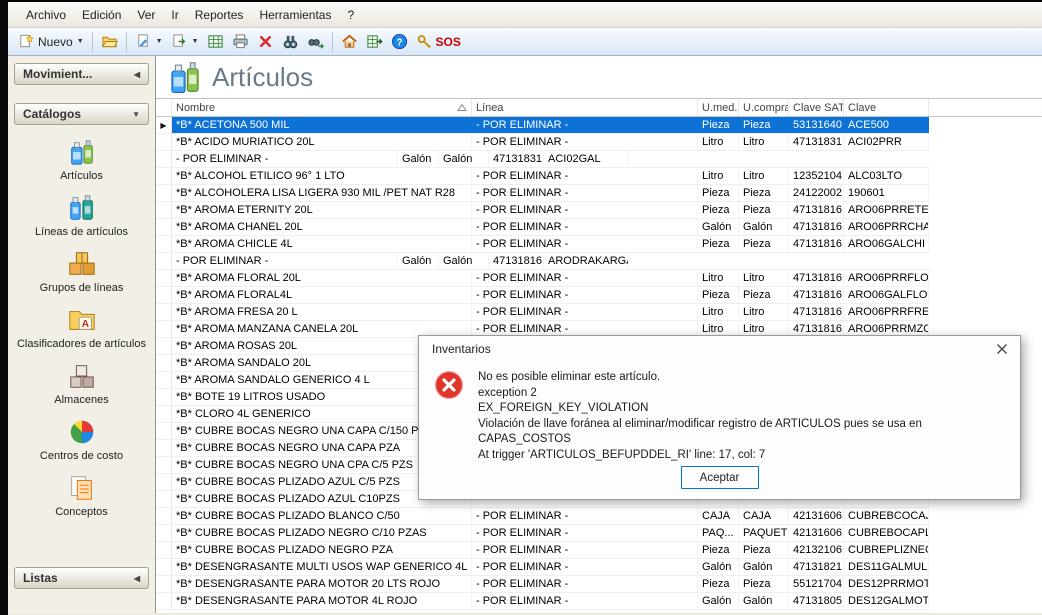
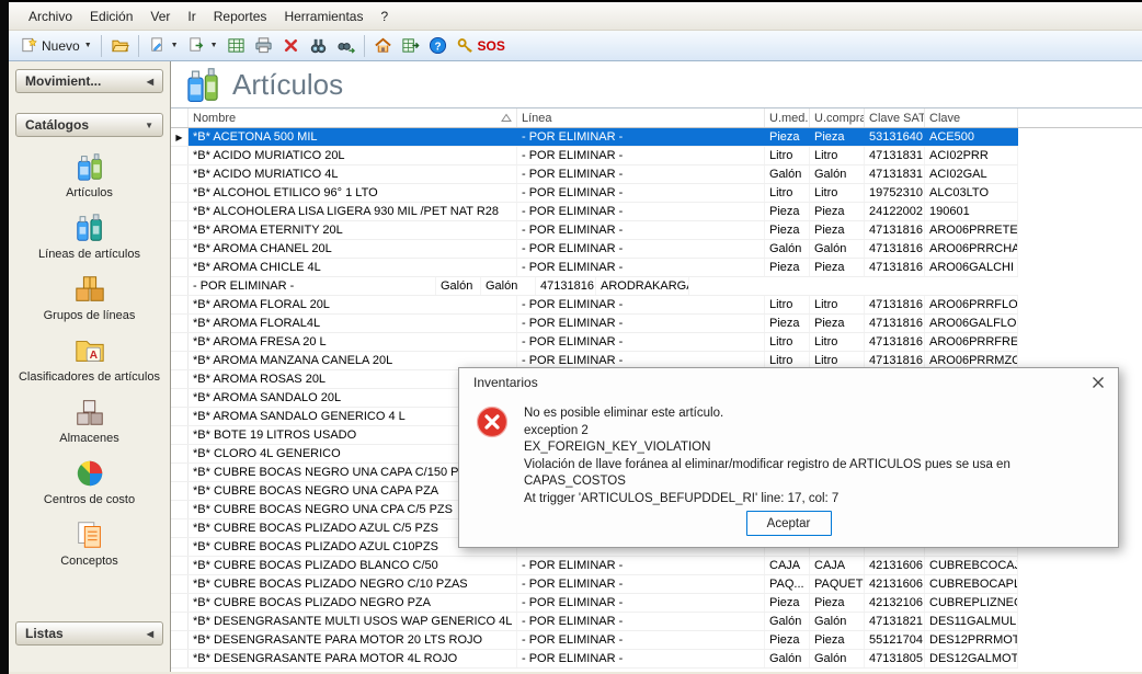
  Archivo
  Edición
  Ver
  Ir
  Reportes
  Herramientas
  ?
  Nuevo
  ?
  SOS
  Movimient...
  ◀
  Catálogos
  ▼
  Artículos
  Líneas de artículos
  Grupos de líneas
  A
  Clasificadores de artículos
  Almacenes
  Centros de costo
  Conceptos
  Listas
  ◀
  Artículos
  Nombre
  Línea
  U.med.
  U.compra
  Clave SAT
  Clave
  ▶
  *B* ACETONA 500 MIL
  - POR ELIMINAR -
  Pieza
  Pieza
  53131640
  ACE500
  *B* ACIDO MURIATICO 20L
  - POR ELIMINAR -
  Litro
  Litro
  47131831
  ACI02PRR
+ *B* ACIDO MURIATICO 4L
  - POR ELIMINAR -
  Galón
  Galón
  47131831
  ACI02GAL
  *B* ALCOHOL ETILICO 96° 1 LTO
  - POR ELIMINAR -
  Litro
  Litro
- 12352104
+ 19752310
  ALC03LTO
  *B* ALCOHOLERA LISA LIGERA 930 MIL /PET NAT R28
  - POR ELIMINAR -
  Pieza
  Pieza
  24122002
  190601
  *B* AROMA ETERNITY 20L
  - POR ELIMINAR -
  Pieza
  Pieza
  47131816
  ARO06PRRETE
  *B* AROMA CHANEL 20L
  - POR ELIMINAR -
  Galón
  Galón
  47131816
  ARO06PRRCHA
  *B* AROMA CHICLE 4L
  - POR ELIMINAR -
  Pieza
  Pieza
  47131816
  ARO06GALCHI
  - POR ELIMINAR -
  Galón
  Galón
  47131816
  ARODRAKARG
  *B* AROMA FLORAL 20L
  - POR ELIMINAR -
  Litro
  Litro
  47131816
  ARO06PRRFLO
  *B* AROMA FLORAL4L
  - POR ELIMINAR -
  Pieza
  Pieza
  47131816
  ARO06GALFLO
  *B* AROMA FRESA 20 L
  - POR ELIMINAR -
  Litro
  Litro
  47131816
  ARO06PRRFRE
  *B* AROMA MANZANA CANELA 20L
  - POR ELIMINAR -
  Litro
  Litro
  47131816
  ARO06PRRMZC
  *B* AROMA ROSAS 20L
  *B* AROMA SANDALO 20L
  *B* AROMA SANDALO GENERICO 4 L
  *B* BOTE 19 LITROS USADO
  *B* CLORO 4L GENERICO
  *B* CUBRE BOCAS NEGRO UNA CAPA C/150 P
  *B* CUBRE BOCAS NEGRO UNA CAPA PZA
  *B* CUBRE BOCAS NEGRO UNA CPA C/5 PZS
  *B* CUBRE BOCAS PLIZADO AZUL C/5 PZS
  *B* CUBRE BOCAS PLIZADO AZUL C10PZS
  *B* CUBRE BOCAS PLIZADO BLANCO C/50
  - POR ELIMINAR -
  CAJA
  CAJA
  42131606
  CUBREBCOCAJ
  *B* CUBRE BOCAS PLIZADO NEGRO C/10 PZAS
  - POR ELIMINAR -
  PAQ...
  PAQUET
  42131606
  CUBREBOCAPL
  *B* CUBRE BOCAS PLIZADO NEGRO PZA
  - POR ELIMINAR -
  Pieza
  Pieza
  42132106
  CUBREPLIZNE
  *B* DESENGRASANTE MULTI USOS WAP GENERICO 4L
  - POR ELIMINAR -
  Galón
  Galón
  47131821
  DES11GALMUL
  *B* DESENGRASANTE PARA MOTOR 20 LTS ROJO
  - POR ELIMINAR -
  Pieza
  Pieza
  55121704
  DES12PRRMOT
  *B* DESENGRASANTE PARA MOTOR 4L ROJO
  - POR ELIMINAR -
  Galón
  Galón
  47131805
  DES12GALMOT
  Inventarios
  No es posible eliminar este artículo.
  exception 2
  EX_FOREIGN_KEY_VIOLATION
  Violación de llave foránea al eliminar/modificar registro de ARTICULOS pues se usa en CAPAS_COSTOS
  At trigger 'ARTICULOS_BEFUPDDEL_RI' line: 17, col: 7
  Aceptar
